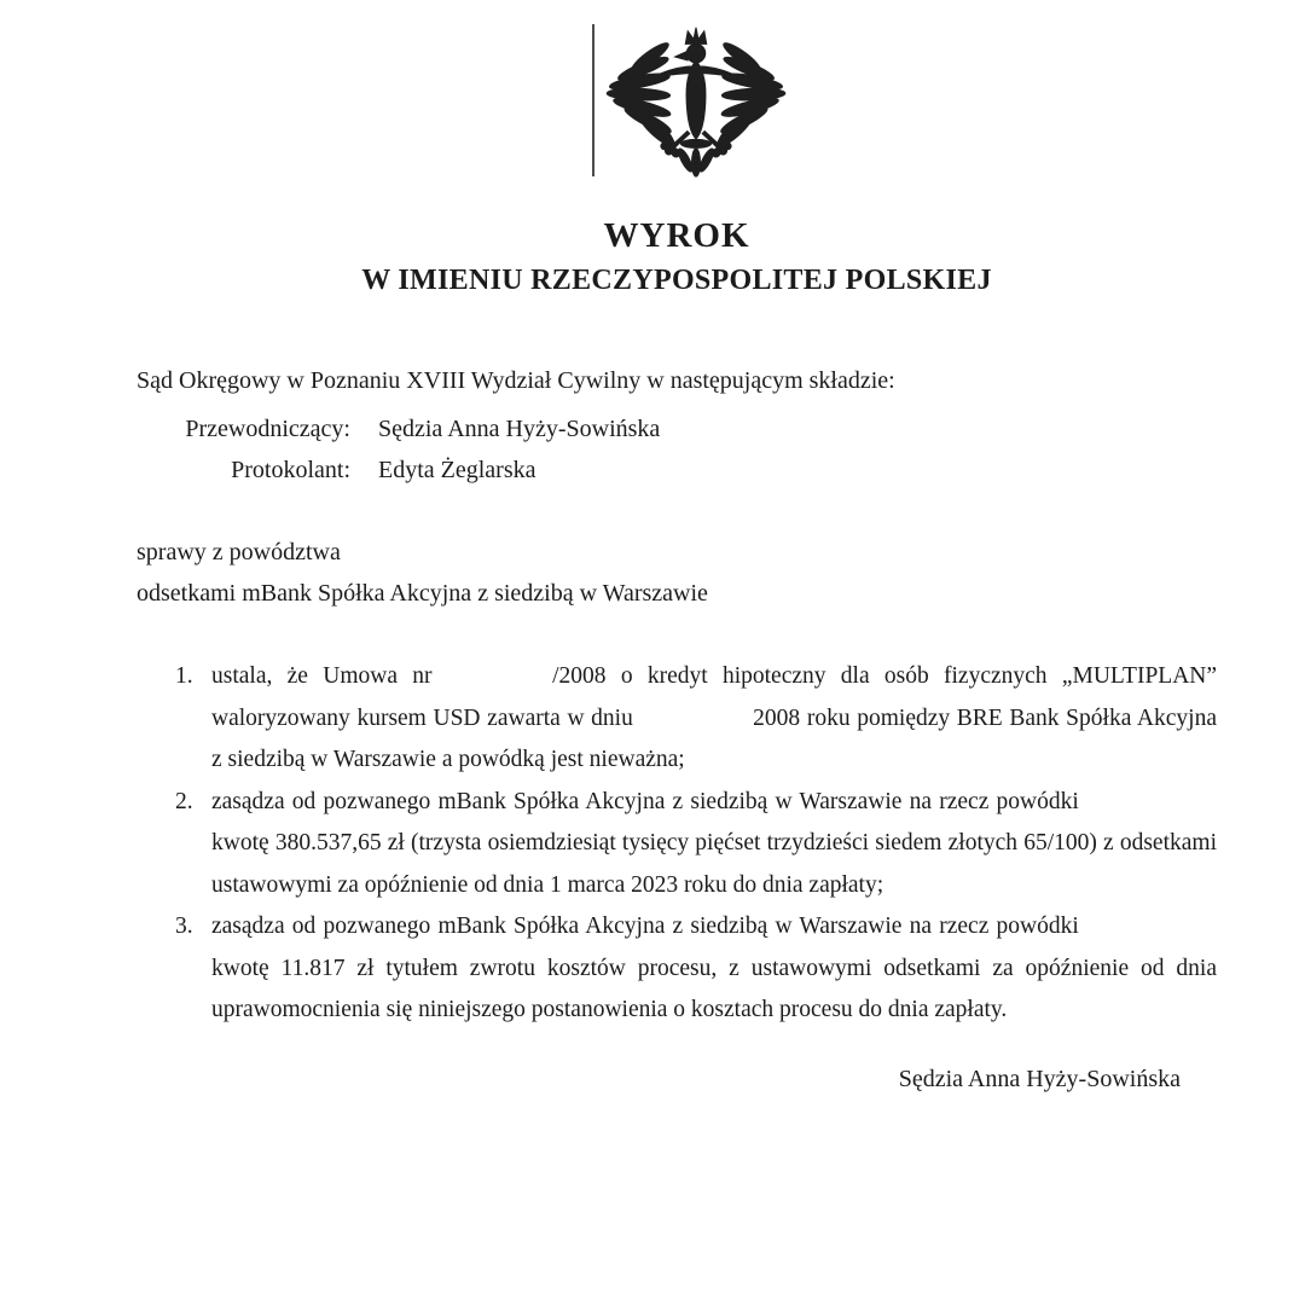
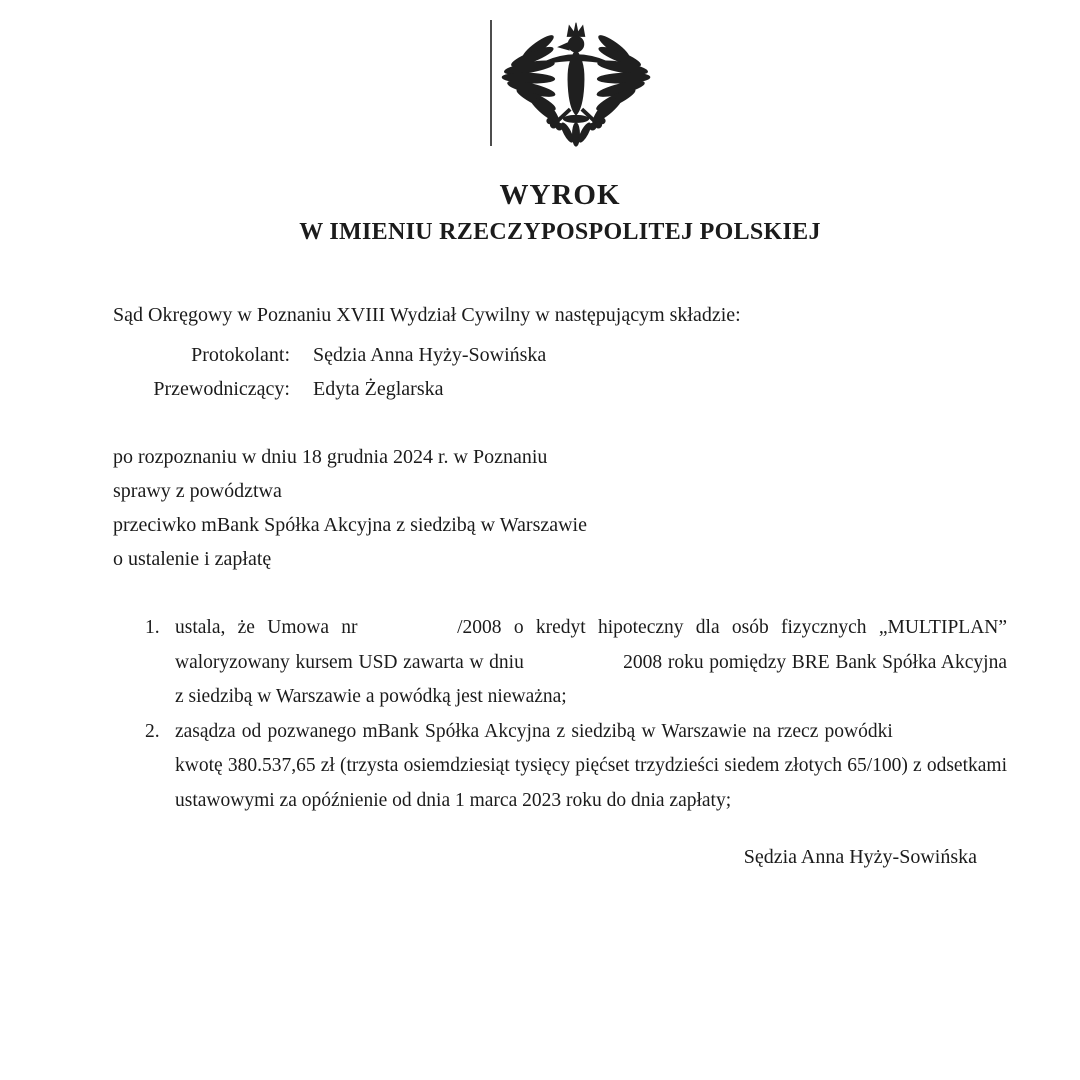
  WYROK
  W IMIENIU RZECZYPOSPOLITEJ POLSKIEJ
  Sąd Okręgowy w Poznaniu XVIII Wydział Cywilny w następującym składzie:
- Przewodniczący:
+ Protokolant:
  Sędzia Anna Hyży-Sowińska
- Protokolant:
+ Przewodniczący:
  Edyta Żeglarska
+ po rozpoznaniu w dniu 18 grudnia 2024 r. w Poznaniu
  sprawy z powództwa
- odsetkami mBank Spółka Akcyjna z siedzibą w Warszawie
+ przeciwko mBank Spółka Akcyjna z siedzibą w Warszawie
+ o ustalenie i zapłatę
  1.
  ustala, że Umowa nr /2008 o kredyt hipoteczny dla osób fizycznych „MULTIPLAN” waloryzowany kursem USD zawarta w dniu 2008 roku pomiędzy BRE Bank Spółka Akcyjna z siedzibą w Warszawie a powódką jest nieważna;
  2.
  zasądza od pozwanego mBank Spółka Akcyjna z siedzibą w Warszawie na rzecz powódki kwotę 380.537,65 zł (trzysta osiemdziesiąt tysięcy pięćset trzydzieści siedem złotych 65/100) z odsetkami ustawowymi za opóźnienie od dnia 1 marca 2023 roku do dnia zapłaty;
- 3.
- zasądza od pozwanego mBank Spółka Akcyjna z siedzibą w Warszawie na rzecz powódki kwotę 11.817 zł tytułem zwrotu kosztów procesu, z ustawowymi odsetkami za opóźnienie od dnia uprawomocnienia się niniejszego postanowienia o kosztach procesu do dnia zapłaty.
  Sędzia Anna Hyży-Sowińska
